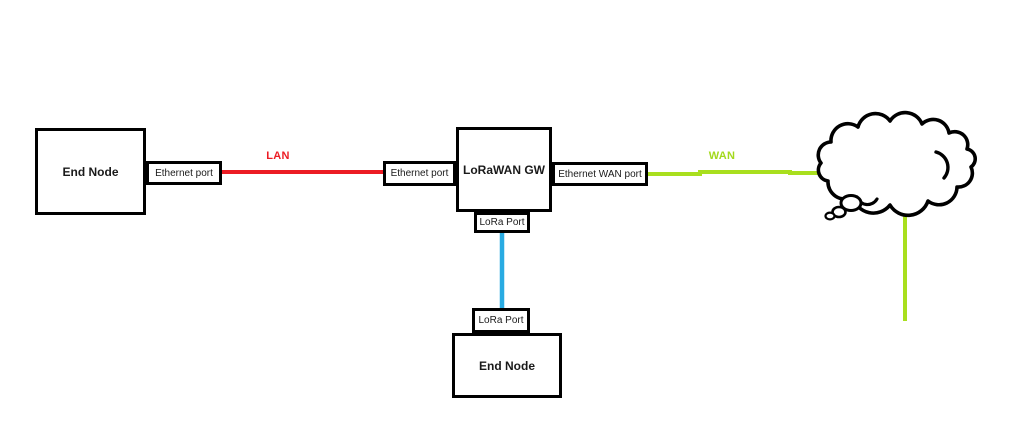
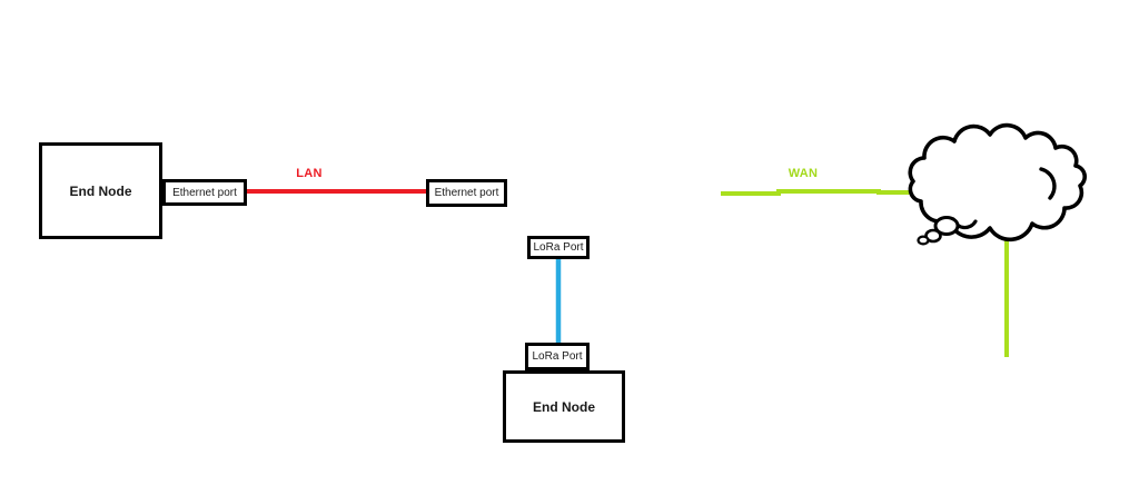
  End Node
  Ethernet port
  LAN
  Ethernet port
- LoRaWAN GW
- Ethernet WAN port
  LoRa Port
  WAN
  LoRa Port
  End Node
